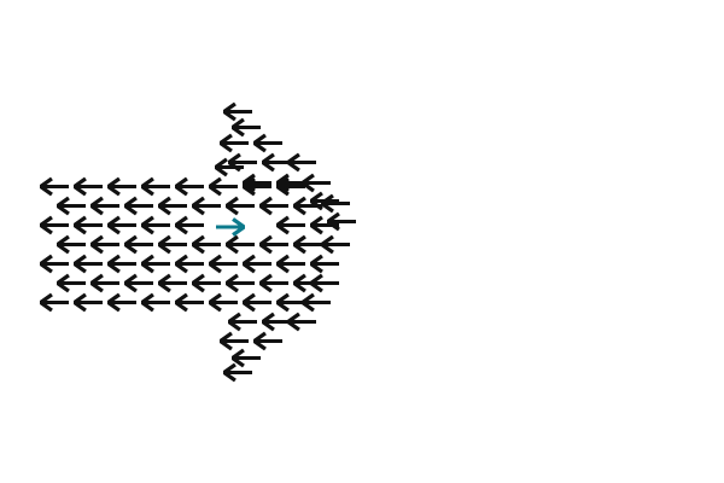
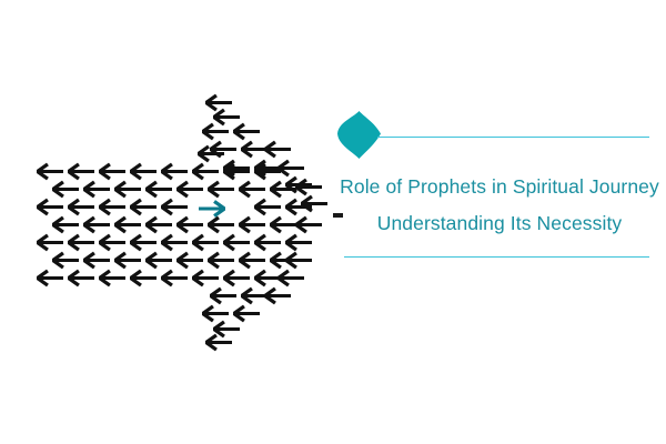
+ Role of Prophets in Spiritual Journey
+ Understanding Its Necessity
